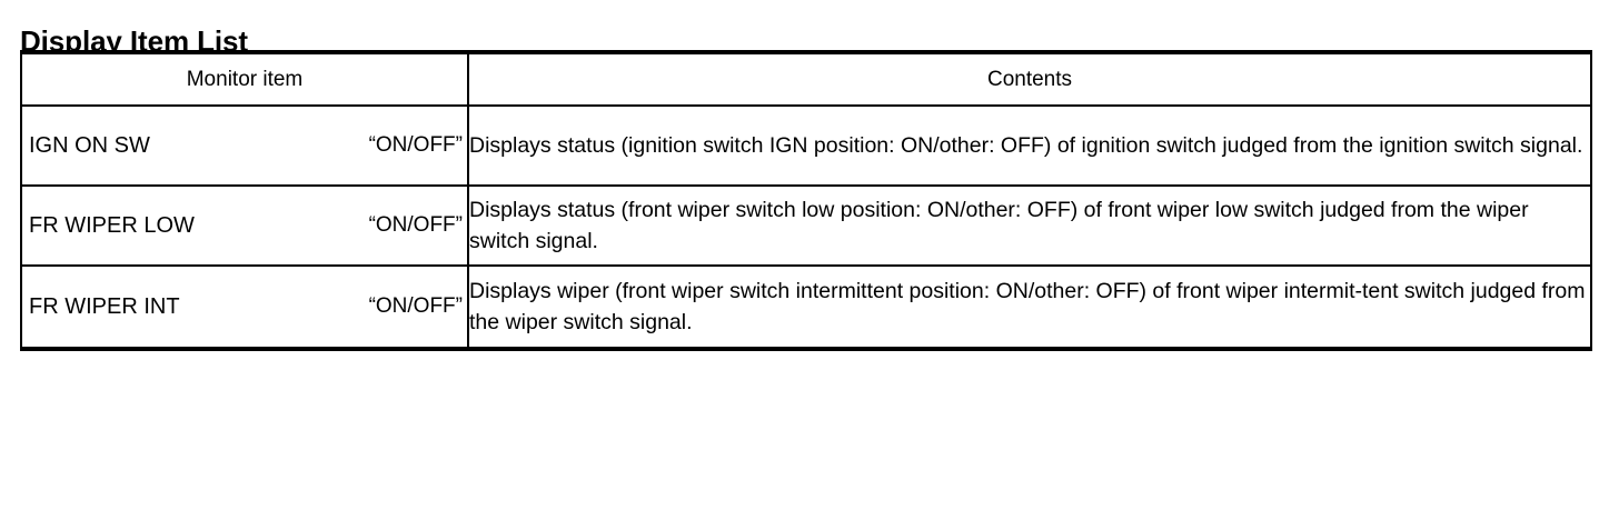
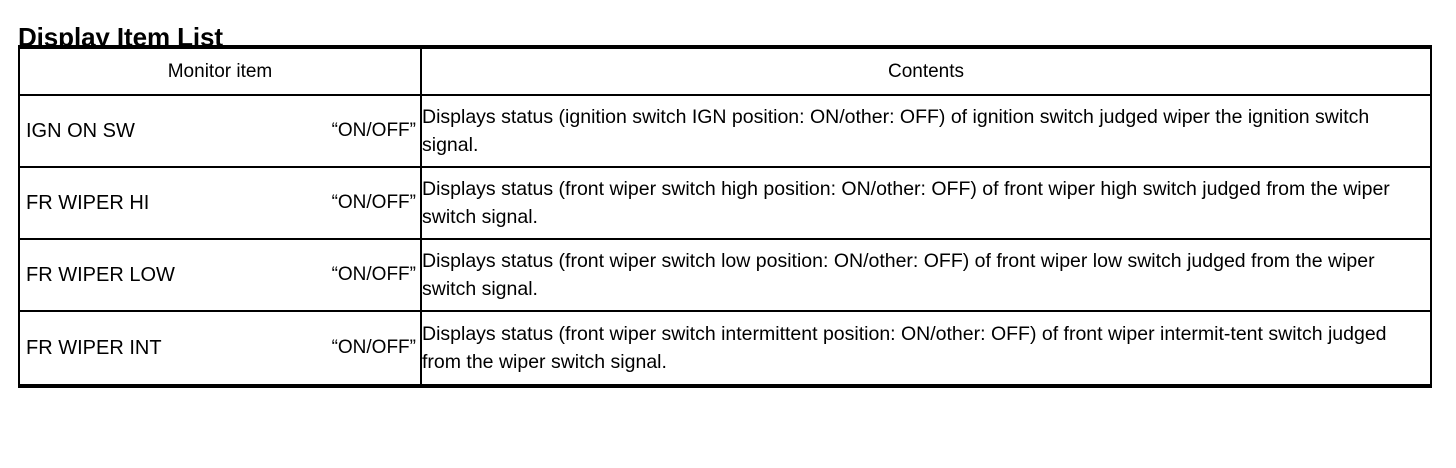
  Display Item List
  Monitor item	Contents
- IGN ON SW “ON/OFF”	Displays status (ignition switch IGN position: ON/other: OFF) of ignition switch judged from the ignition switch signal.
+ IGN ON SW “ON/OFF”	Displays status (ignition switch IGN position: ON/other: OFF) of ignition switch judged wiper the ignition switch signal.
+ FR WIPER HI “ON/OFF”	Displays status (front wiper switch high position: ON/other: OFF) of front wiper high switch judged from the wiper switch signal.
  FR WIPER LOW “ON/OFF”	Displays status (front wiper switch low position: ON/other: OFF) of front wiper low switch judged from the wiper switch signal.
- FR WIPER INT “ON/OFF”	Displays wiper (front wiper switch intermittent position: ON/other: OFF) of front wiper intermit-tent switch judged from the wiper switch signal.
+ FR WIPER INT “ON/OFF”	Displays status (front wiper switch intermittent position: ON/other: OFF) of front wiper intermit-tent switch judged from the wiper switch signal.
